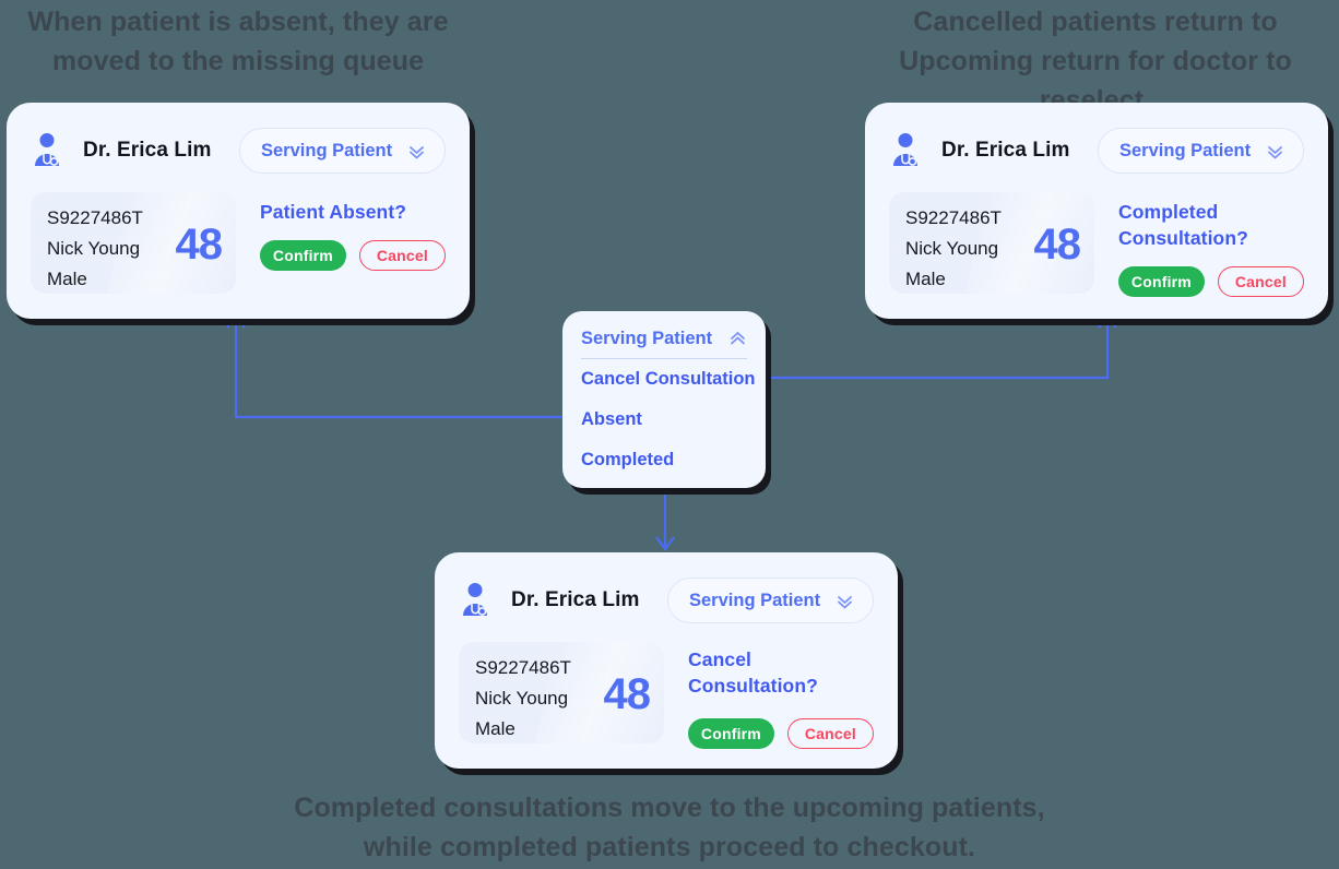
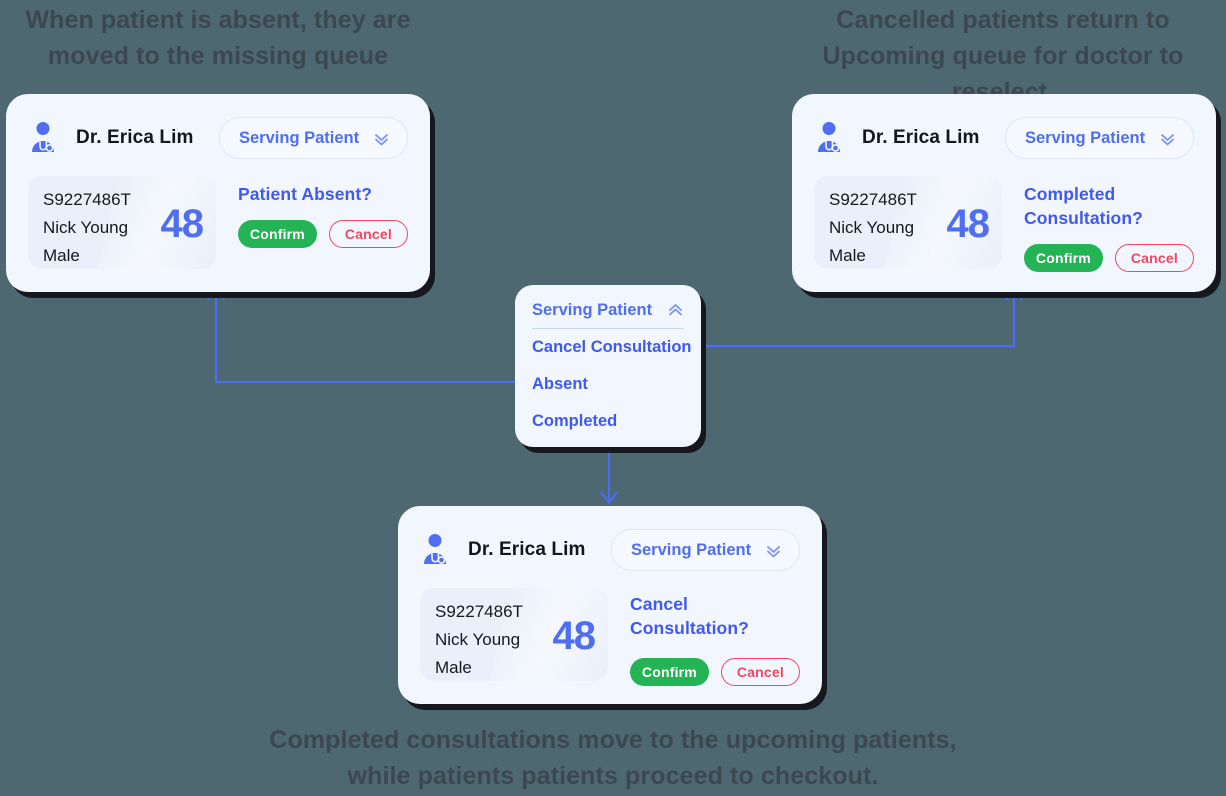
  When patient is absent, they are moved to the missing queue
- Cancelled patients return to Upcoming return for doctor to reselect.
+ Cancelled patients return to Upcoming queue for doctor to reselect.
- Completed consultations move to the upcoming patients, while completed patients proceed to checkout.
+ Completed consultations move to the upcoming patients, while patients patients proceed to checkout.
  Dr. Erica Lim
  Serving Patient
  S9227486T
  Nick Young
  Male
  48
  Patient Absent?
  Confirm
  Cancel
  Dr. Erica Lim
  Serving Patient
  S9227486T
  Nick Young
  Male
  48
  Completed Consultation?
  Confirm
  Cancel
  Serving Patient
  Cancel Consultation
  Absent
  Completed
  Dr. Erica Lim
  Serving Patient
  S9227486T
  Nick Young
  Male
  48
  Cancel Consultation?
  Confirm
  Cancel
